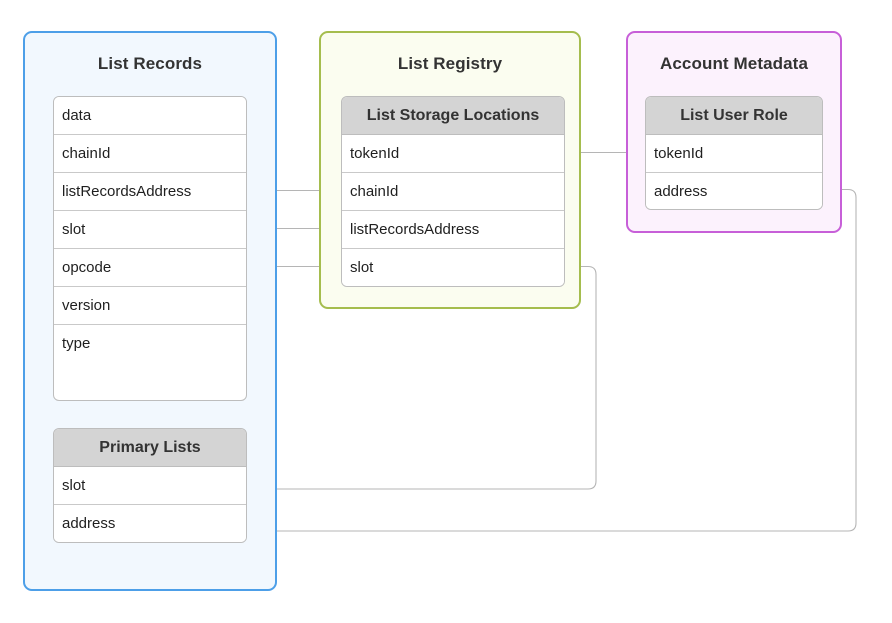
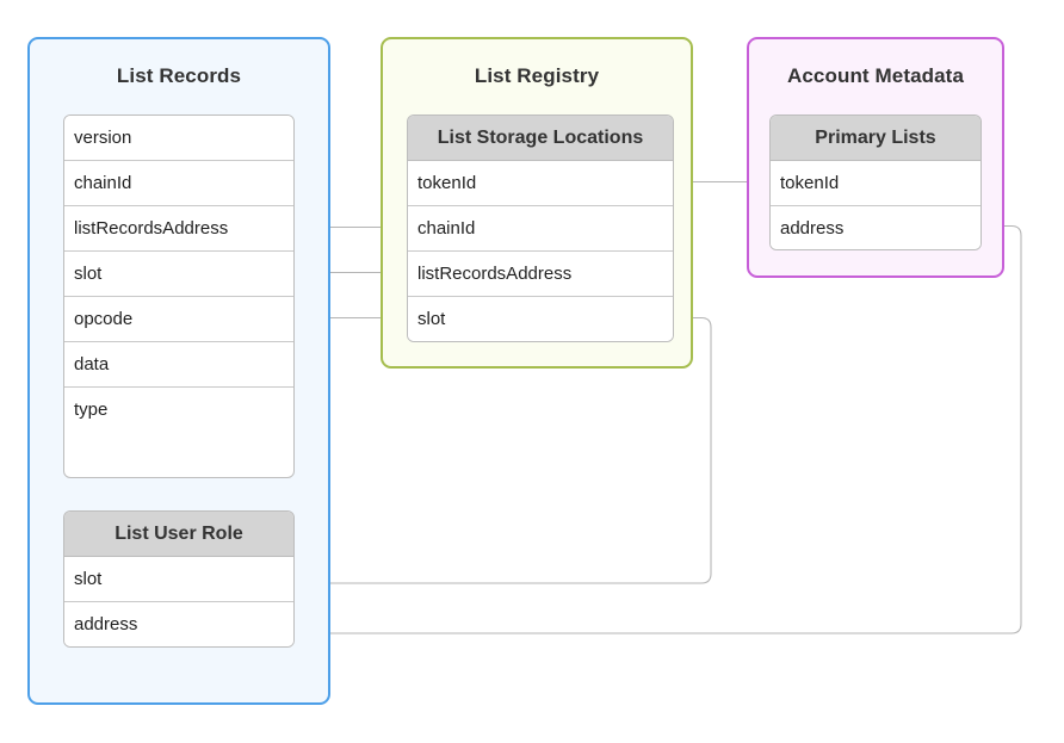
  List Records
- data
+ version
  chainId
  listRecordsAddress
  slot
  opcode
- version
+ data
  type
- Primary Lists
+ List User Role
  slot
  address
  List Registry
  List Storage Locations
  tokenId
  chainId
  listRecordsAddress
  slot
  Account Metadata
- List User Role
+ Primary Lists
  tokenId
  address
